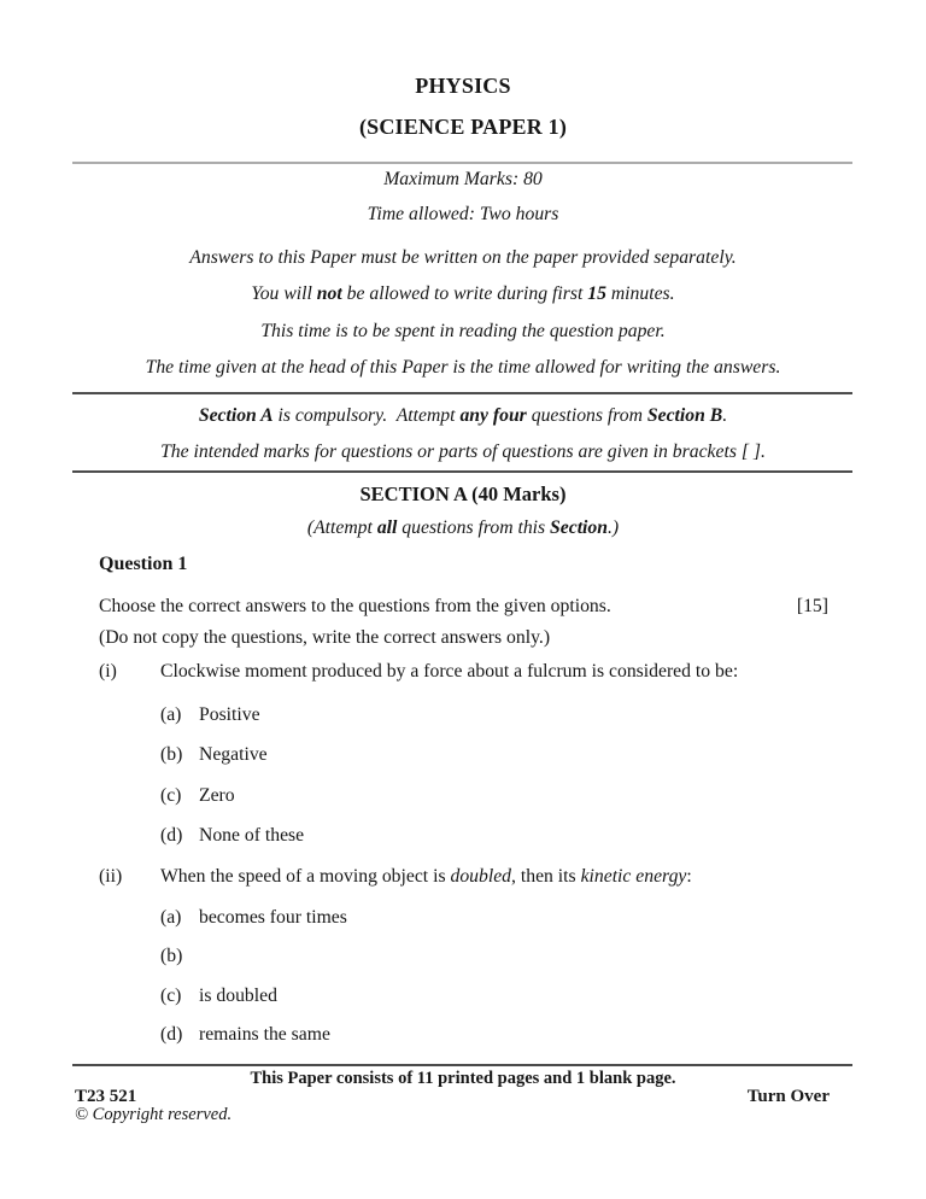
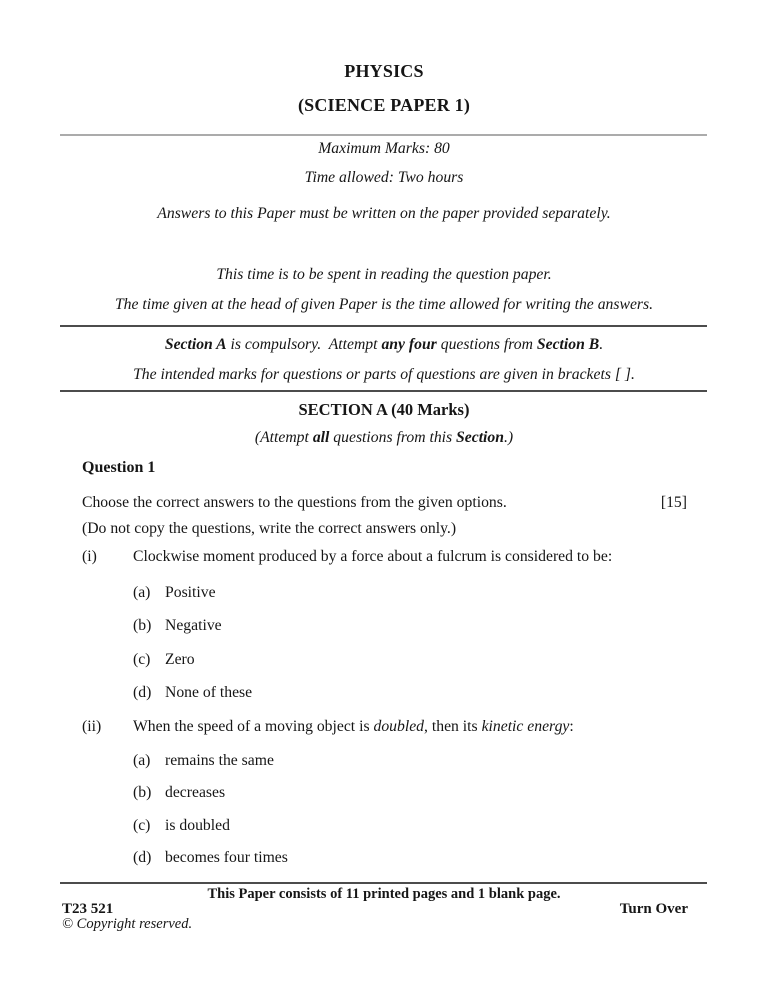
  PHYSICS
  (SCIENCE PAPER 1)
  Maximum Marks: 80
  Time allowed: Two hours
  Answers to this Paper must be written on the paper provided separately.
- You will not be allowed to write during first 15 minutes.
  This time is to be spent in reading the question paper.
- The time given at the head of this Paper is the time allowed for writing the answers.
+ The time given at the head of given Paper is the time allowed for writing the answers.
  Section A is compulsory. Attempt any four questions from Section B.
  The intended marks for questions or parts of questions are given in brackets [ ].
  SECTION A (40 Marks)
  (Attempt all questions from this Section.)
  Question 1
  Choose the correct answers to the questions from the given options.
  [15]
  (Do not copy the questions, write the correct answers only.)
  (i)
  Clockwise moment produced by a force about a fulcrum is considered to be:
  (a)
  Positive
  (b)
  Negative
  (c)
  Zero
  (d)
  None of these
  (ii)
  When the speed of a moving object is doubled, then its kinetic energy:
  (a)
- becomes four times
+ remains the same
  (b)
+ decreases
  (c)
  is doubled
  (d)
- remains the same
+ becomes four times
  This Paper consists of 11 printed pages and 1 blank page.
  T23 521
  Turn Over
  © Copyright reserved.
